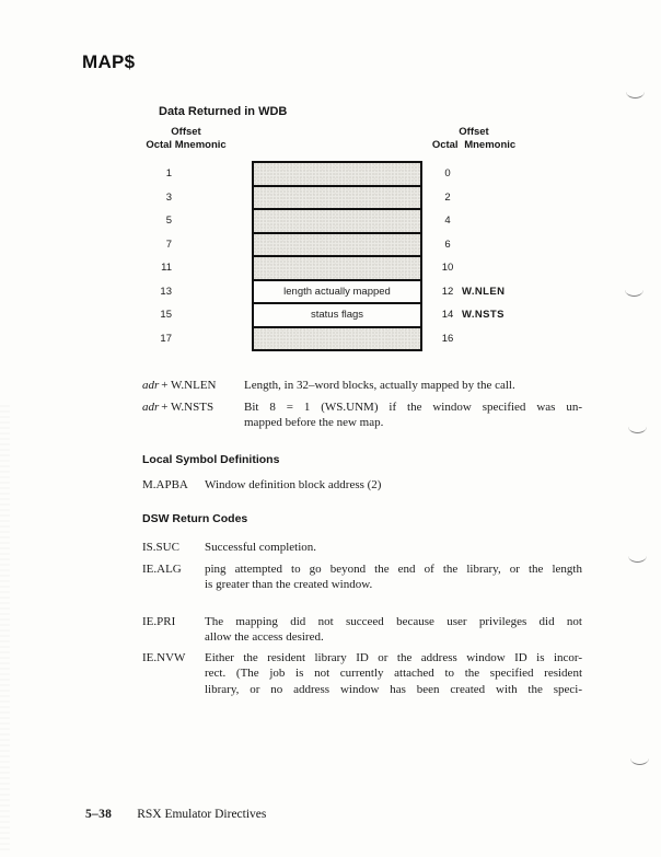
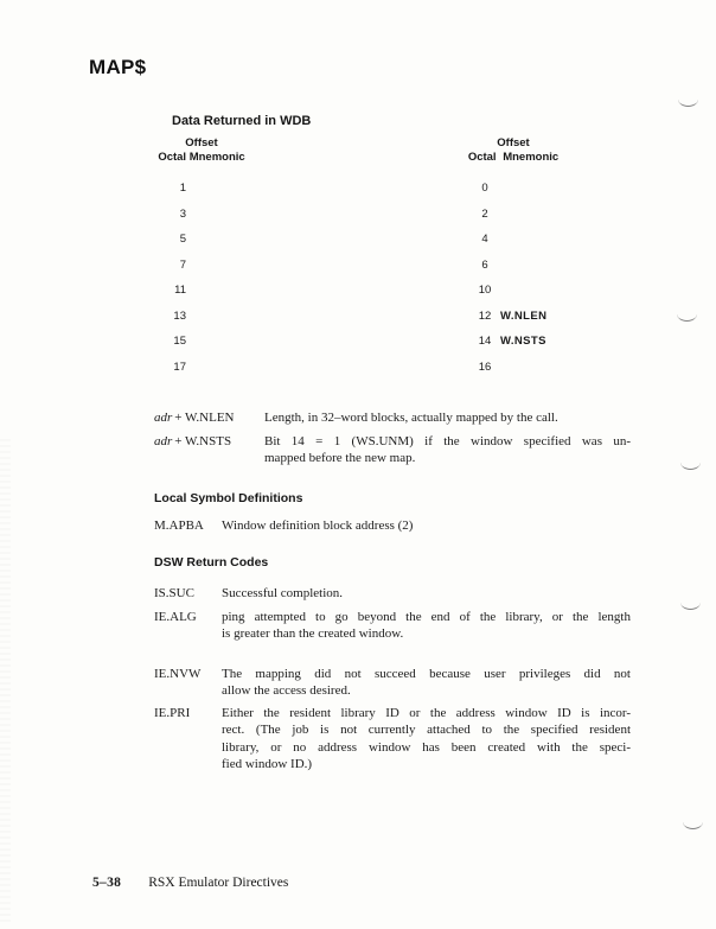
  MAP$
  Data Returned in WDB
  Offset
  Octal Mnemonic
  Offset
  Octal Mnemonic
  1
  3
  5
  7
  11
  13
  15
  17
- length actually mapped
- status flags
  0
  2
  4
  6
  10
  12
  14
  16
  W.NLEN
  W.NSTS
  adr + W.NLEN
  Length, in 32–word blocks, actually mapped by the call.
  adr + W.NSTS
- Bit 8 = 1 (WS.UNM) if the window specified was un-
+ Bit 14 = 1 (WS.UNM) if the window specified was un-
  mapped before the new map.
  Local Symbol Definitions
  M.APBA
  Window definition block address (2)
  DSW Return Codes
  IS.SUC
  Successful completion.
  IE.ALG
  ping attempted to go beyond the end of the library, or the length
  is greater than the created window.
- IE.PRI
+ IE.NVW
  The mapping did not succeed because user privileges did not
  allow the access desired.
- IE.NVW
+ IE.PRI
  Either the resident library ID or the address window ID is incor-
  rect. (The job is not currently attached to the specified resident
  library, or no address window has been created with the speci-
+ fied window ID.)
  5–38 RSX Emulator Directives
